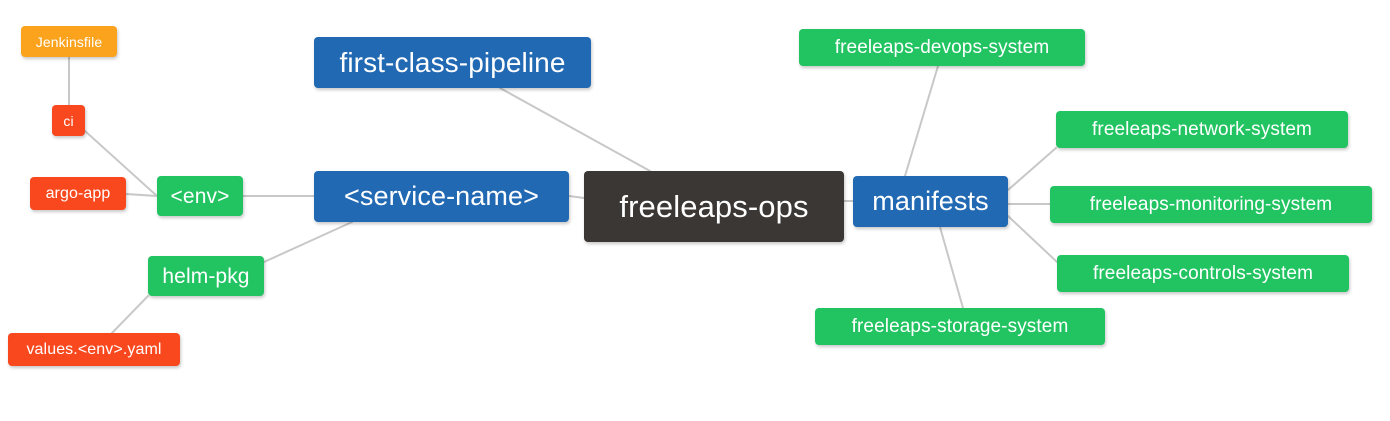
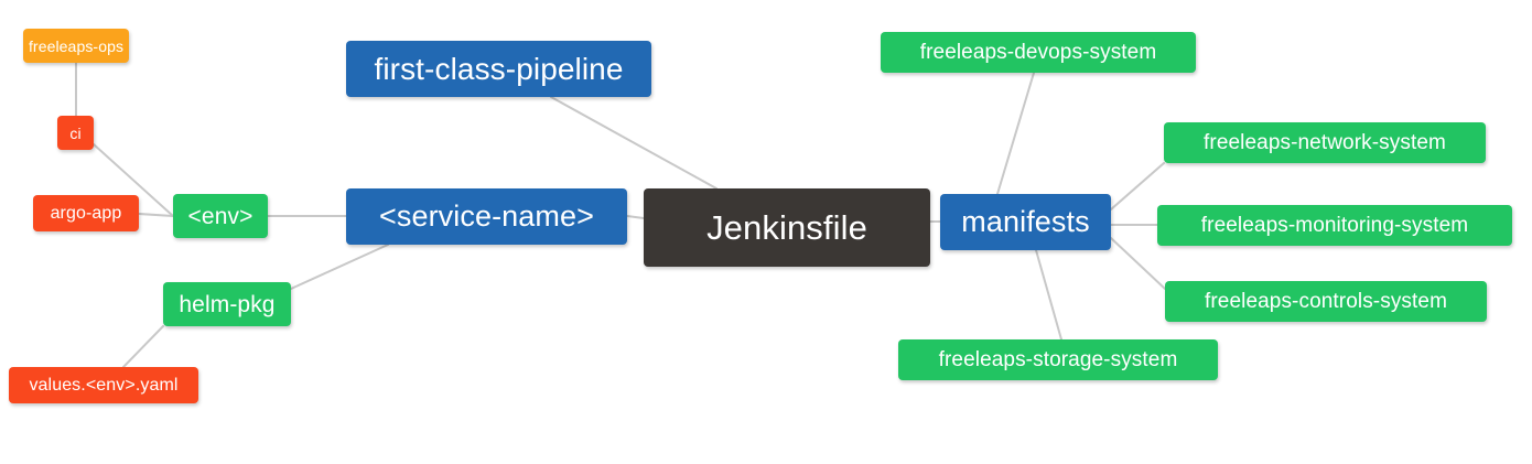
- Jenkinsfile
+ freeleaps-ops
  ci
  argo-app
  <env>
  helm-pkg
  values.<env>.yaml
  first-class-pipeline
  <service-name>
- freeleaps-ops
+ Jenkinsfile
  manifests
  freeleaps-devops-system
  freeleaps-network-system
  freeleaps-monitoring-system
  freeleaps-controls-system
  freeleaps-storage-system
